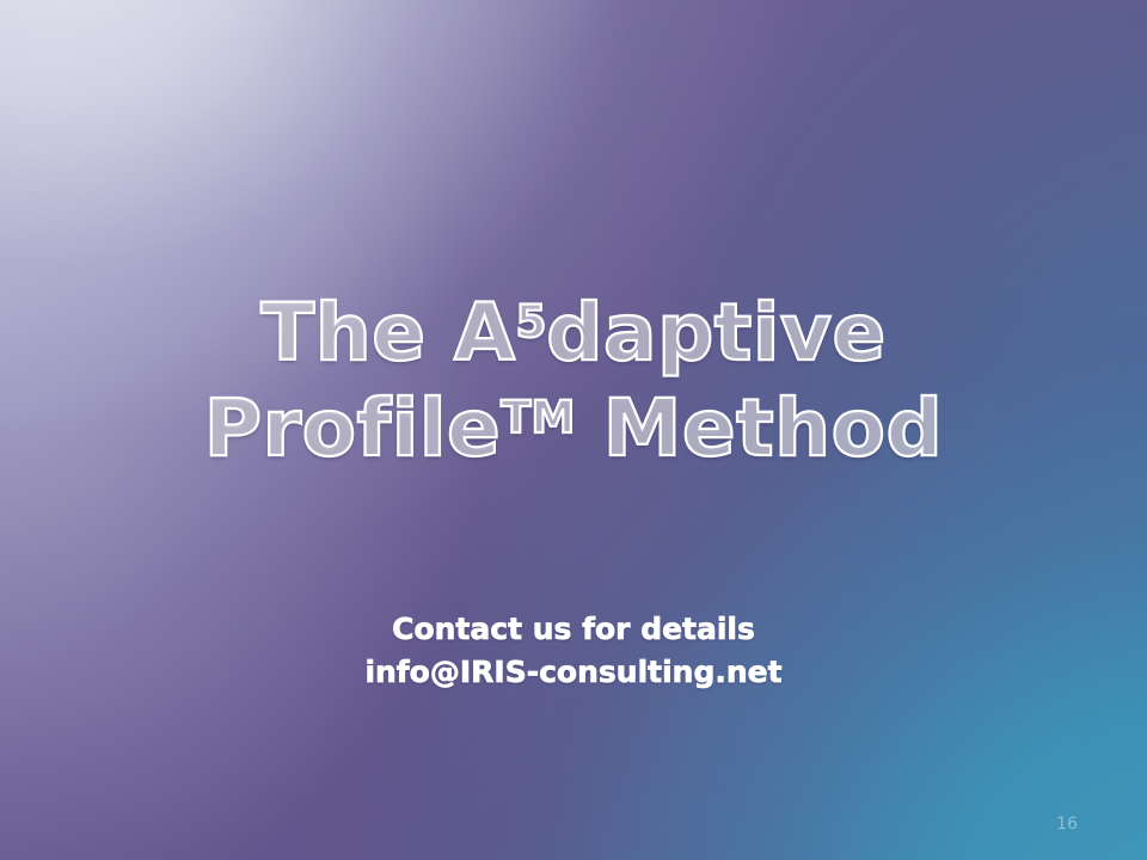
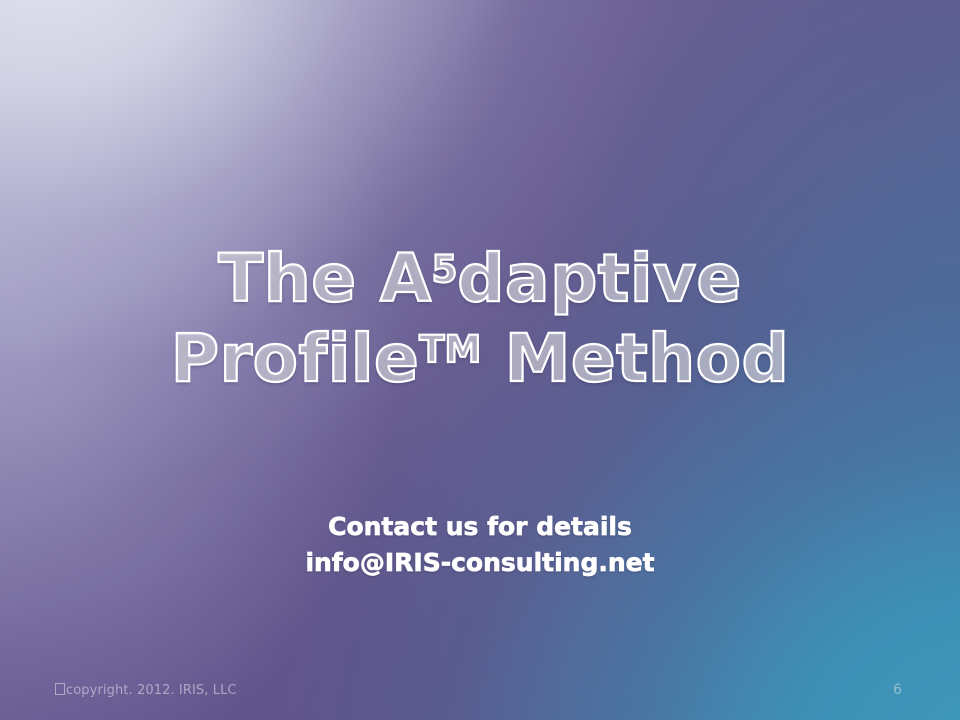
  The A5daptive
  ProfileTM Method
  Contact us for details
  info@IRIS-consulting.net
+ copyright. 2012. IRIS, LLC
- 16
+ 6
